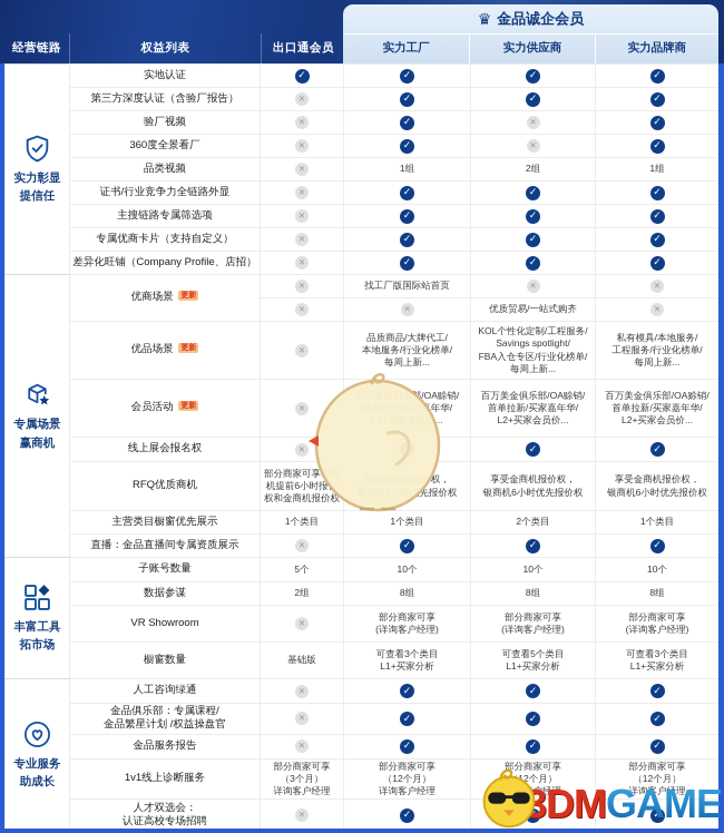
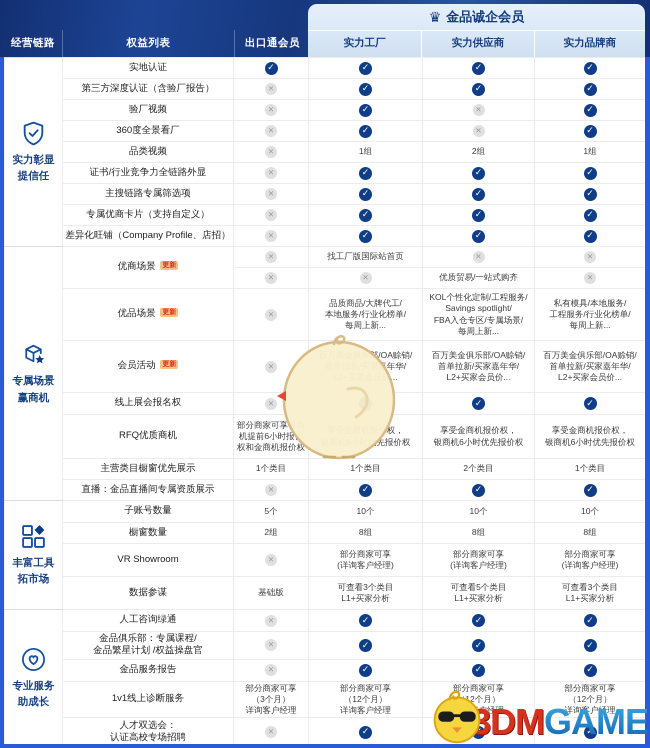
  ♛
  金品诚企会员
  实力工厂
  实力供应商
  实力品牌商
  经营链路
  权益列表
  出口通会员
  实力彰显 提信任	实地认证	✓	✓	✓	✓
  第三方深度认证（含验厂报告）	✕	✓	✓	✓
  验厂视频	✕	✓	✕	✓
  360度全景看厂	✕	✓	✕	✓
  品类视频	✕	1组	2组	1组
  证书/行业竞争力全链路外显	✕	✓	✓	✓
  主搜链路专属筛选项	✕	✓	✓	✓
  专属优商卡片（支持自定义）	✕	✓	✓	✓
  差异化旺铺（Company Profile、店招）	✕	✓	✓	✓
  专属场景 赢商机	优商场景	✕	找工厂版国际站首页	✕	✕
  ✕	✕	优质贸易/一站式购齐	✕
- 优品场景	✕	品质商品/大牌代工/ 本地服务/行业化榜单/ 每周上新...	KOL个性化定制/工程服务/ Savings spotlight/ FBA入仓专区/行业化榜单/ 每周上新...	私有模具/本地服务/ 工程服务/行业化榜单/ 每周上新...
+ 优品场景	✕	品质商品/大牌代工/ 本地服务/行业化榜单/ 每周上新...	KOL个性化定制/工程服务/ Savings spotlight/ FBA入仓专区/专属场景/ 每周上新...	私有模具/本地服务/ 工程服务/行业化榜单/ 每周上新...
  会员活动	✕	/OA赊销/ 年华/ ...	百万美金俱乐部/OA赊销/ 首单拉新/买家嘉年华/ L2+买家会员价...	百万美金俱乐部/OA赊销/ 首单拉新/买家嘉年华/ L2+买家会员价...
  线上展会报名权	✕		✓	✓
  RFQ优质商机	部分商家可享 机提前6小时报 权和金商机报价权	权， 先报价权	享受金商机报价权， 银商机6小时优先报价权	享受金商机报价权， 银商机6小时优先报价权
  主营类目橱窗优先展示	1个类目	1个类目	2个类目	1个类目
  直播：金品直播间专属资质展示	✕	✓	✓	✓
  丰富工具 拓市场	子账号数量	5个	10个	10个	10个
- 数据参谋	2组	8组	8组	8组
+ 橱窗数量	2组	8组	8组	8组
  VR Showroom	✕	部分商家可享 (详询客户经理)	部分商家可享 (详询客户经理)	部分商家可享 (详询客户经理)
- 橱窗数量	基础版	可查看3个类目 L1+买家分析	可查看5个类目 L1+买家分析	可查看3个类目 L1+买家分析
+ 数据参谋	基础版	可查看3个类目 L1+买家分析	可查看5个类目 L1+买家分析	可查看3个类目 L1+买家分析
  专业服务 助成长	人工咨询绿通	✕	✓	✓	✓
  金品俱乐部：专属课程/ 金品繁星计划 /权益操盘官	✕	✓	✓	✓
  金品服务报告	✕	✓	✓	✓
  1v1线上诊断服务	部分商家可享 （3个月） 详询客户经理	部分商家可享 （12个月） 详询客户经理	部分商家可享 12个月） 户经理	部分商家可享
  人才双选会： 认证高校专场招聘	✕	✓	✓
  3DM
  GAME
